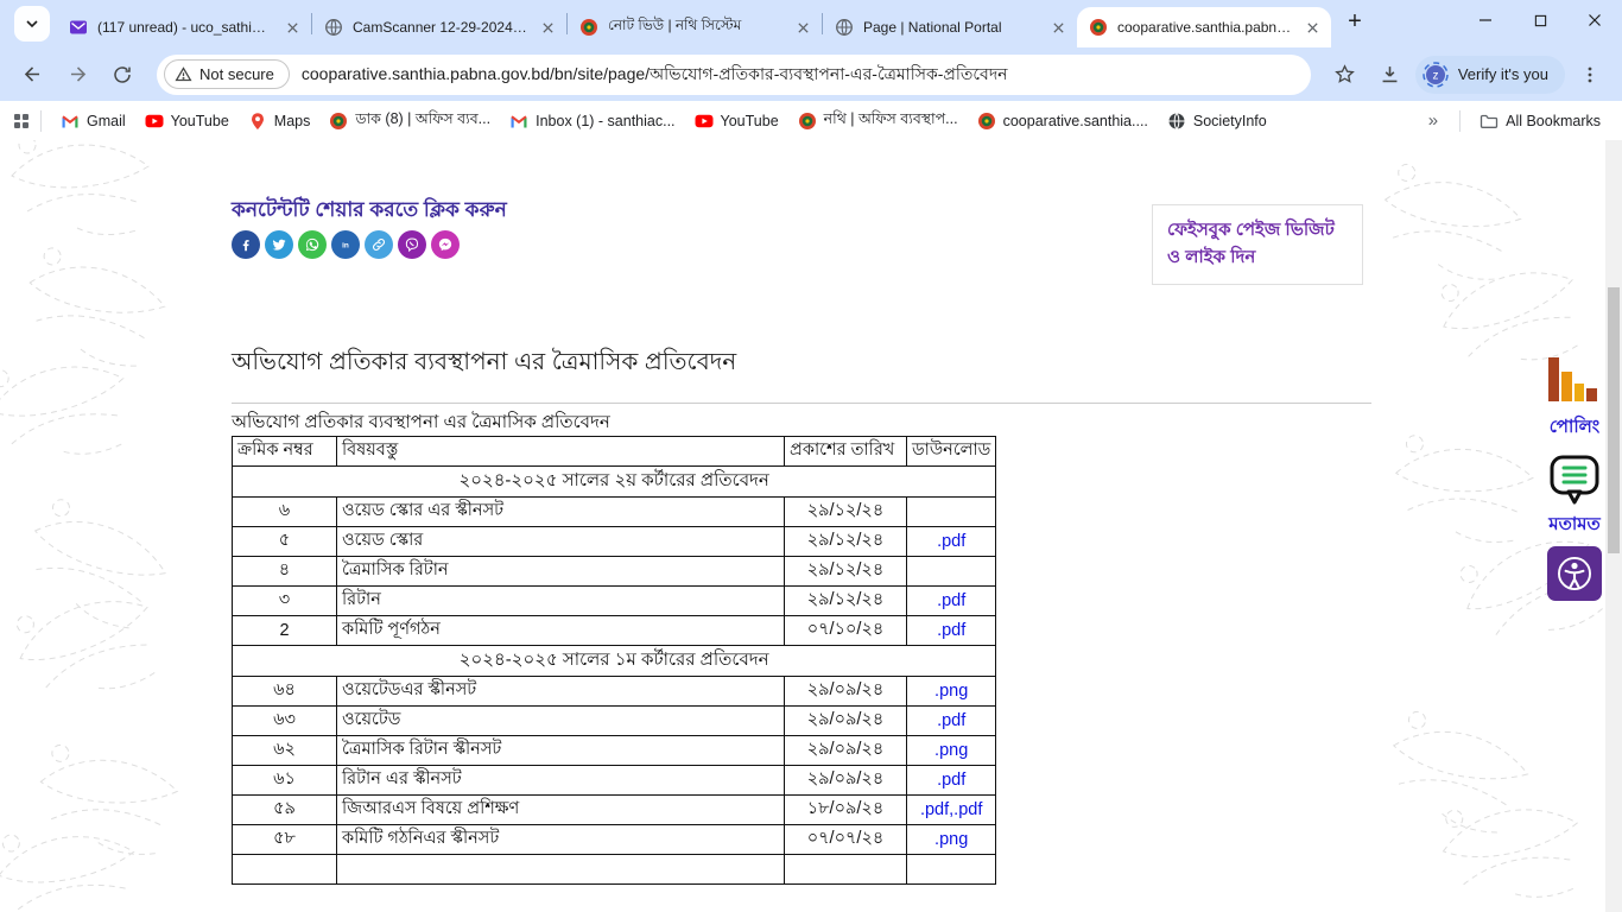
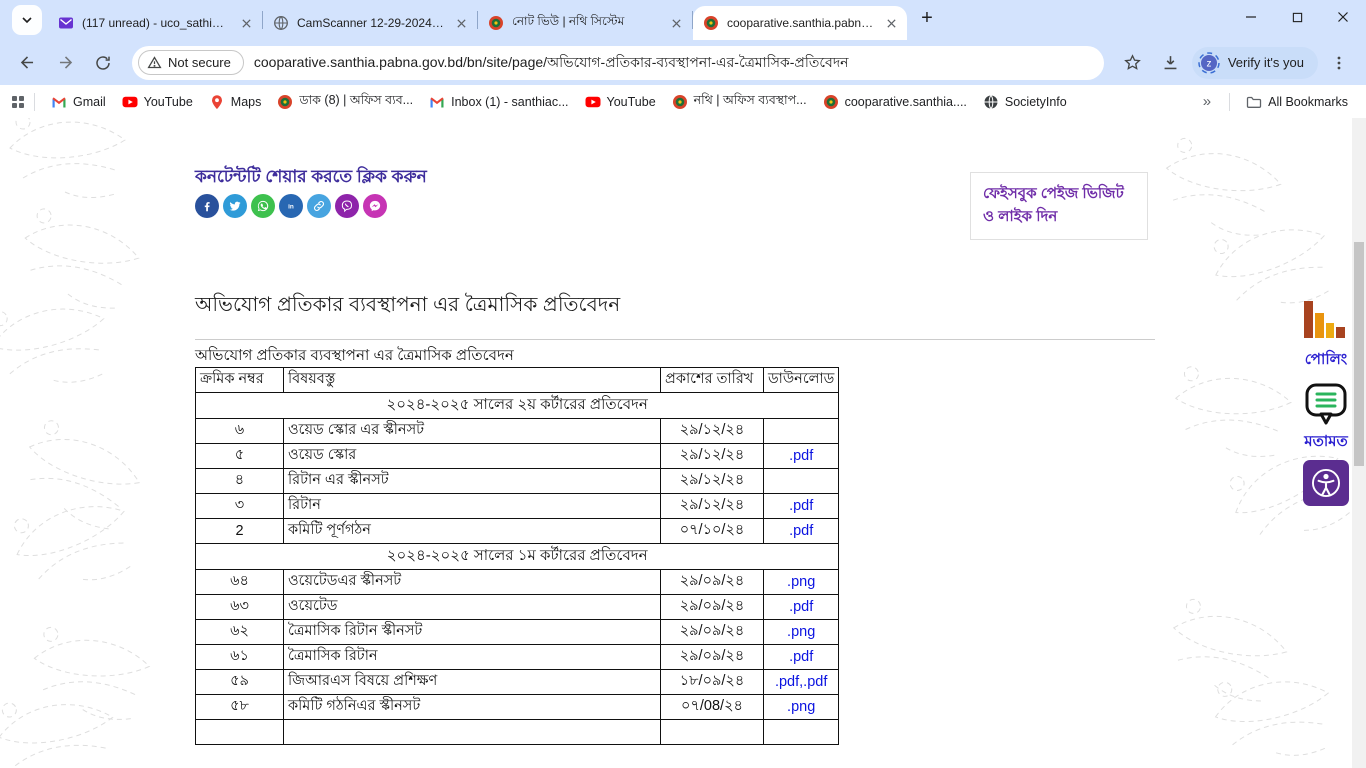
  (117 unread) - uco_sathia@
  CamScanner 12-29-2024 1
  নোট ভিউ | নথি সিস্টেম
- Page | National Portal
  cooparative.santhia.pabna.g
  +
  Not secure
  cooparative.santhia.pabna.gov.bd/bn/site/page/অভিযোগ-প্রতিকার-ব্যবস্থাপনা-এর-ত্রৈমাসিক-প্রতিবেদন
  z
  Verify it's you
  Gmail
  YouTube
  Maps
  ডাক (8) | অফিস ব্যব...
  Inbox (1) - santhiac...
  YouTube
  নথি | অফিস ব্যবস্থাপ...
  cooparative.santhia....
  SocietyInfo
  »
  All Bookmarks
  কনটেন্টটি শেয়ার করতে ক্লিক করুন
  ফেইসবুক পেইজ ভিজিট ও লাইক দিন
  অভিযোগ প্রতিকার ব্যবস্থাপনা এর ত্রৈমাসিক প্রতিবেদন
  অভিযোগ প্রতিকার ব্যবস্থাপনা এর ত্রৈমাসিক প্রতিবেদন
  ক্রমিক নম্বর	বিষয়বস্তু	প্রকাশের তারিখ	ডাউনলোড
  ২০২৪-২০২৫ সালের ২য় কর্টারের প্রতিবেদন
  ৬	ওয়েড স্কোর এর স্কীনসট	২৯/১২/২৪
  ৫	ওয়েড স্কোর	২৯/১২/২৪	.pdf
- ৪	ত্রৈমাসিক রিটান	২৯/১২/২৪
+ ৪	রিটান এর স্কীনসট	২৯/১২/২৪
  ৩	রিটান	২৯/১২/২৪	.pdf
  2	কমিটি পূর্ণগঠন	০৭/১০/২৪	.pdf
  ২০২৪-২০২৫ সালের ১ম কর্টারের প্রতিবেদন
  ৬৪	ওয়েটেডএর স্কীনসট	২৯/০৯/২৪	.png
  ৬৩	ওয়েটেড	২৯/০৯/২৪	.pdf
  ৬২	ত্রৈমাসিক রিটান স্কীনসট	২৯/০৯/২৪	.png
- ৬১	রিটান এর স্কীনসট	২৯/০৯/২৪	.pdf
+ ৬১	ত্রৈমাসিক রিটান	২৯/০৯/২৪	.pdf
  ৫৯	জিআরএস বিষয়ে প্রশিক্ষণ	১৮/০৯/২৪	.pdf,.pdf
- ৫৮	কমিটি গঠনিএর স্কীনসট	০৭/০৭/২৪	.png
+ ৫৮	কমিটি গঠনিএর স্কীনসট	০৭/08/২৪	.png
  পোলিং
  মতামত
